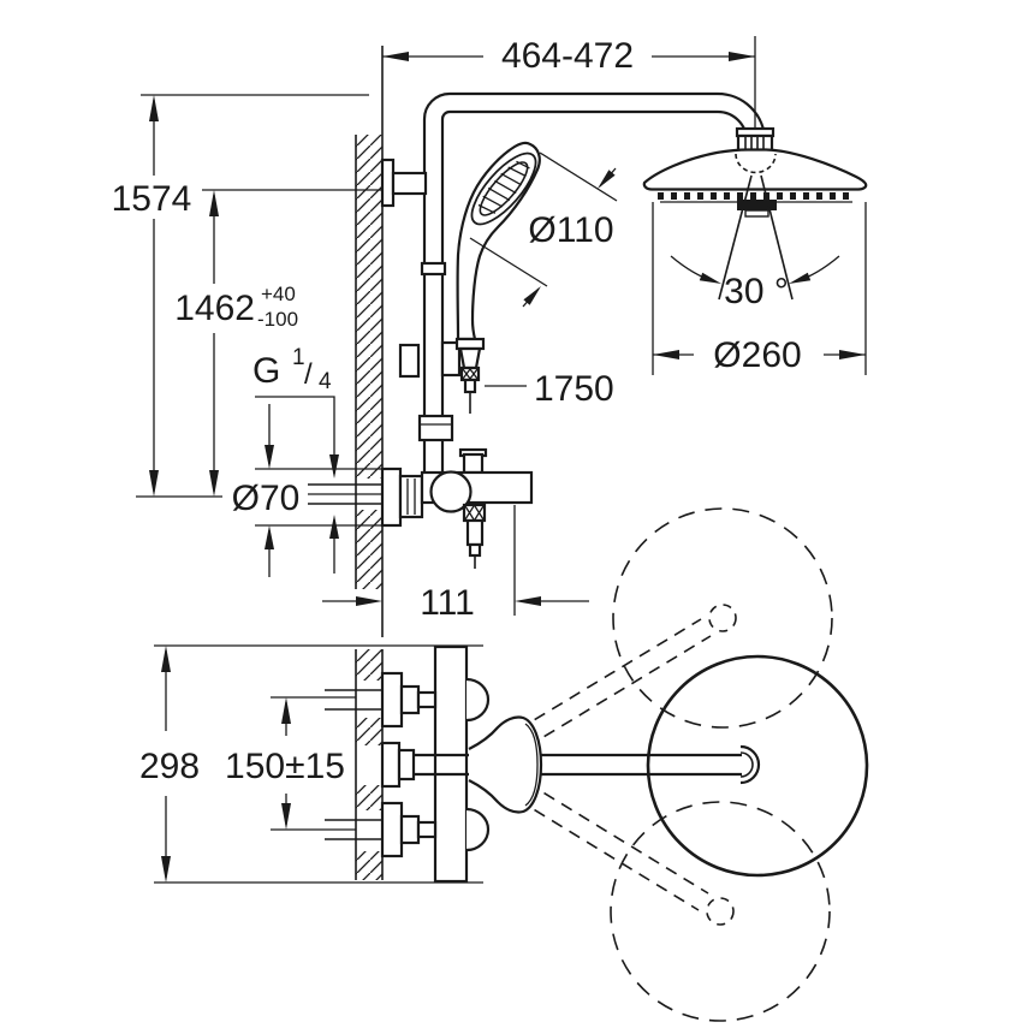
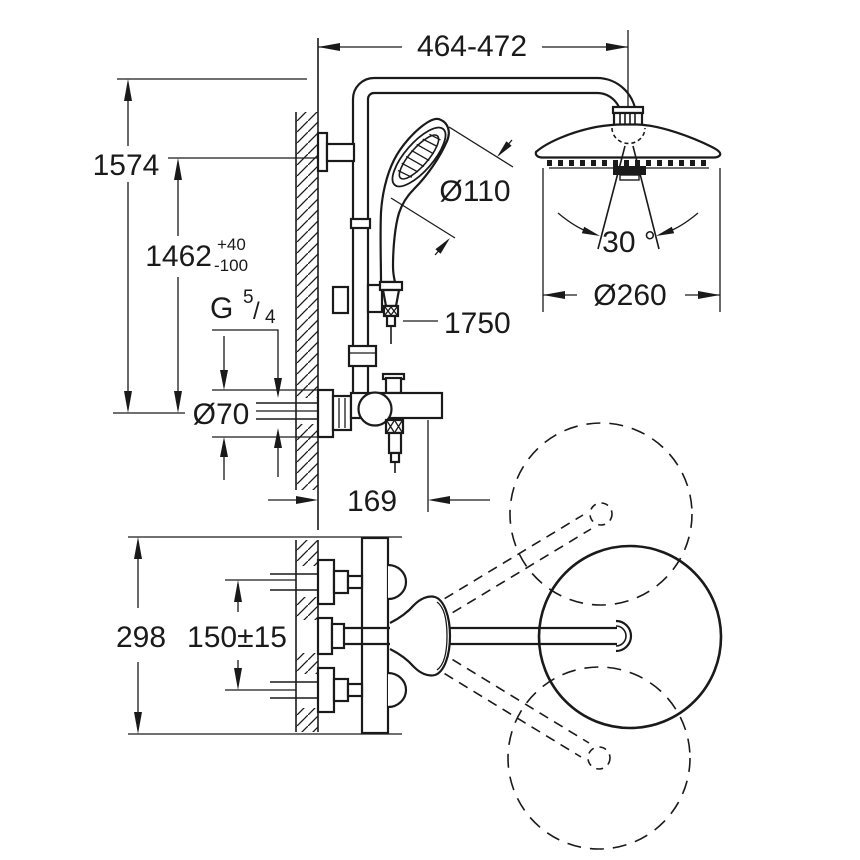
  464-472
  1574
  1462
  +40
  -100
  Ø110
  1750
  G
- 1
+ 5
  /
  4
  Ø70
- 111
+ 169
  30 °
  Ø260
  298
  150±15
